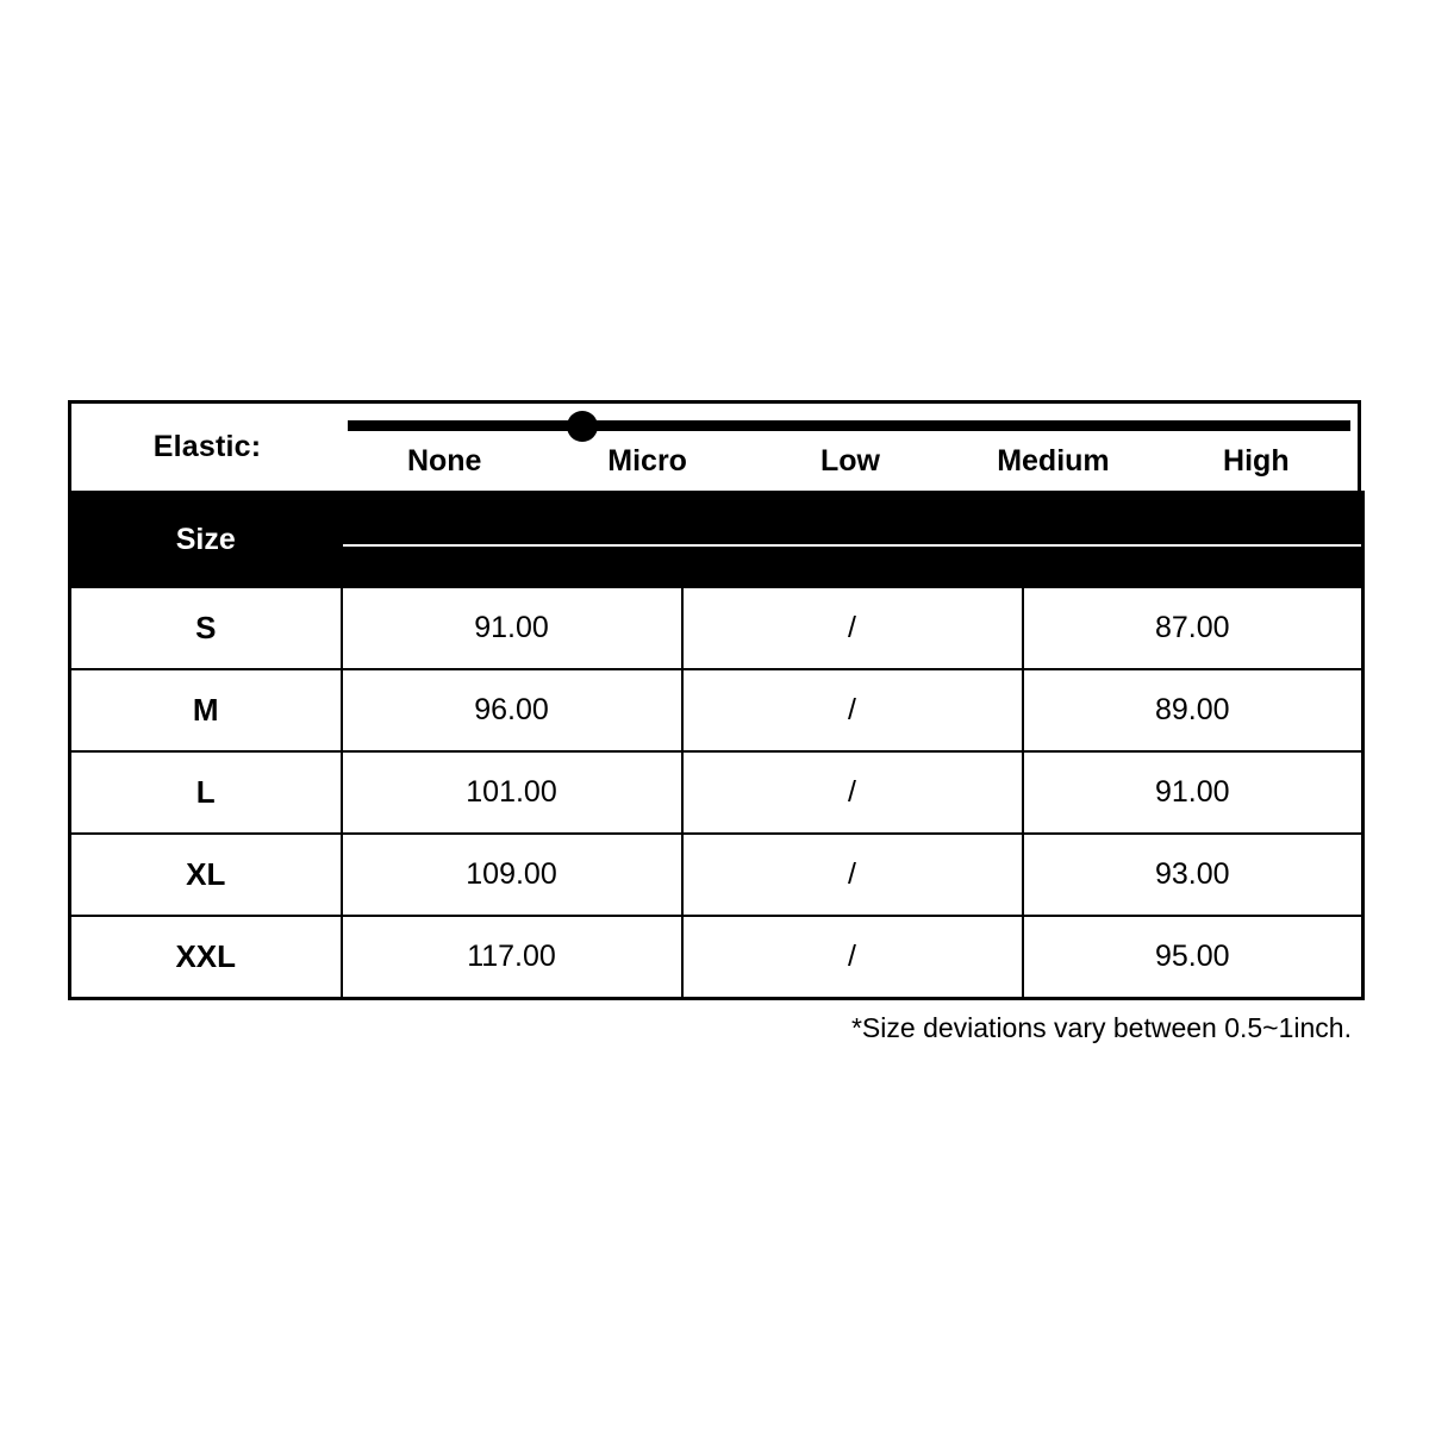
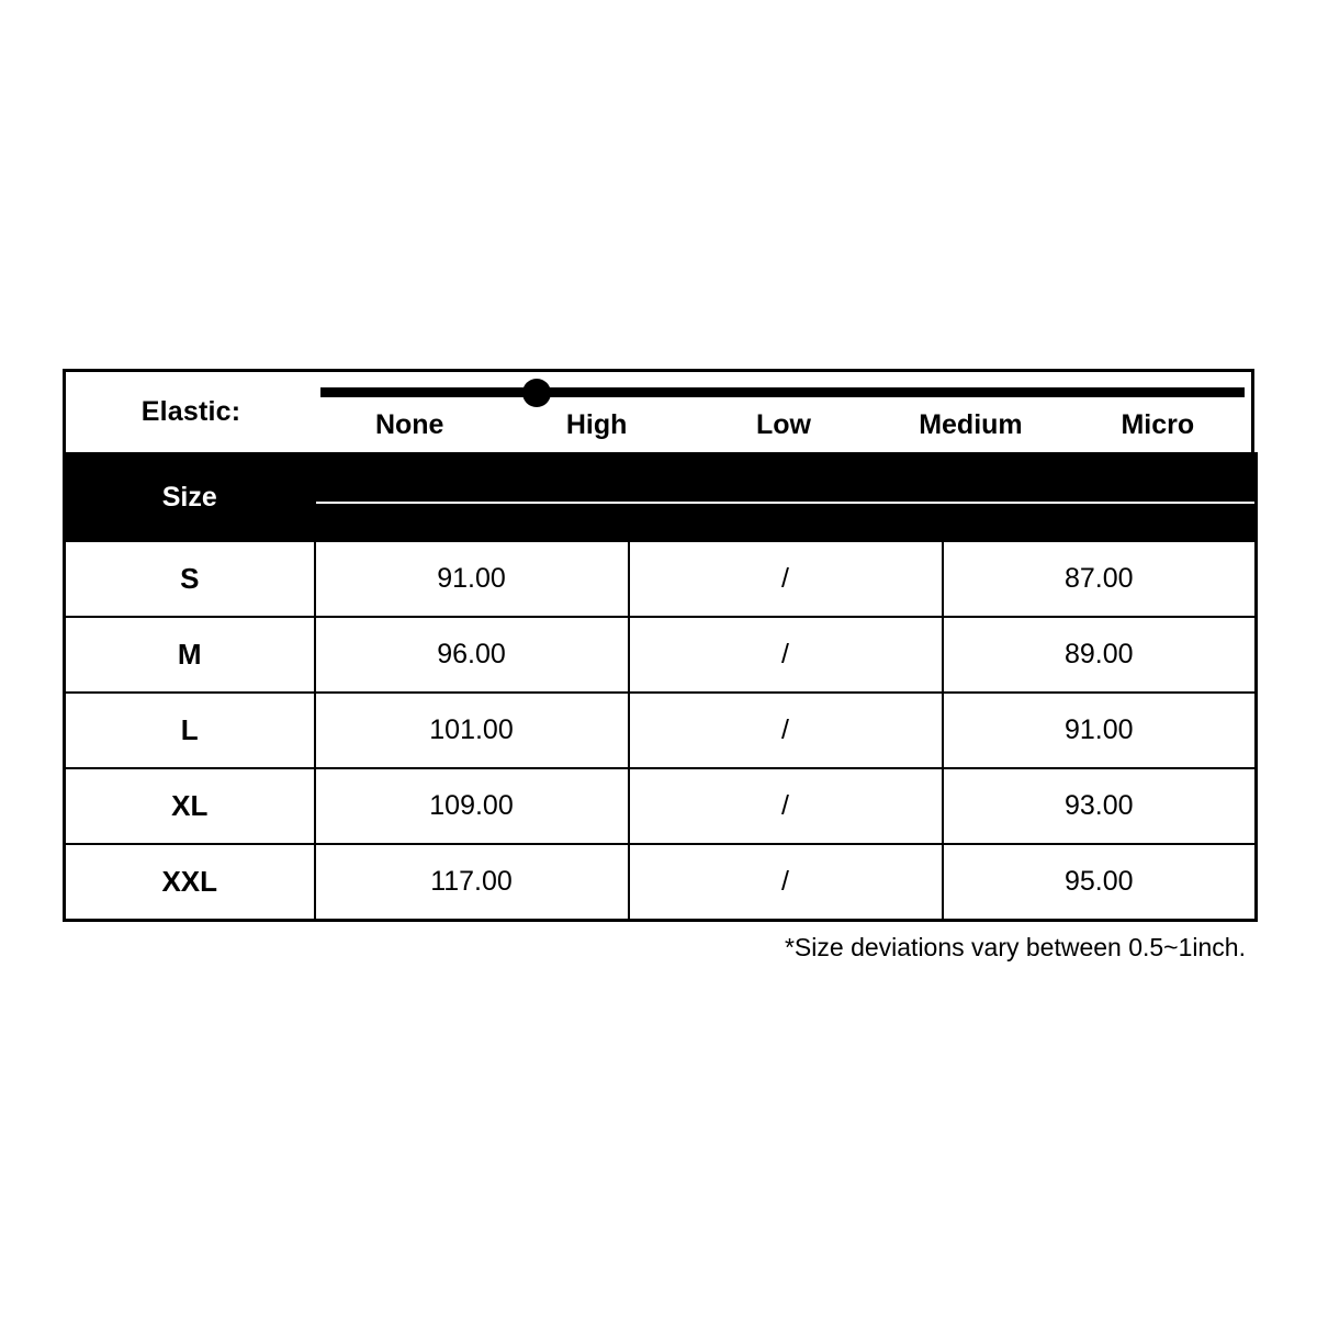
  Elastic:
  None
- Micro
+ High
  Low
  Medium
- High
+ Micro
  S	91.00	/	87.00
  M	96.00	/	89.00
  L	101.00	/	91.00
  XL	109.00	/	93.00
  XXL	117.00	/	95.00
  *Size deviations vary between 0.5~1inch.
